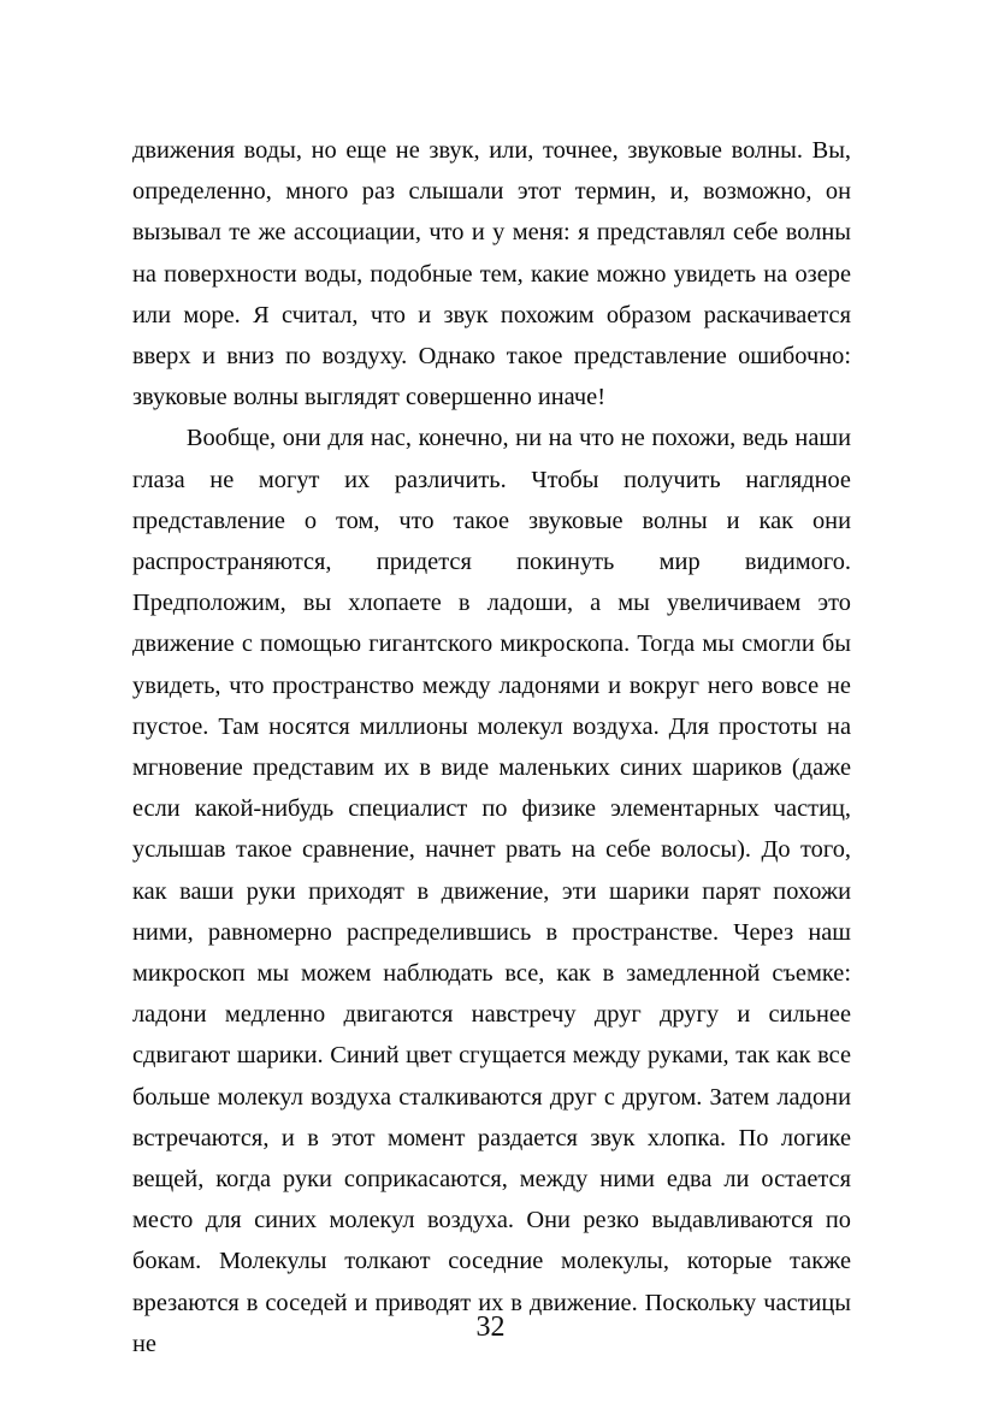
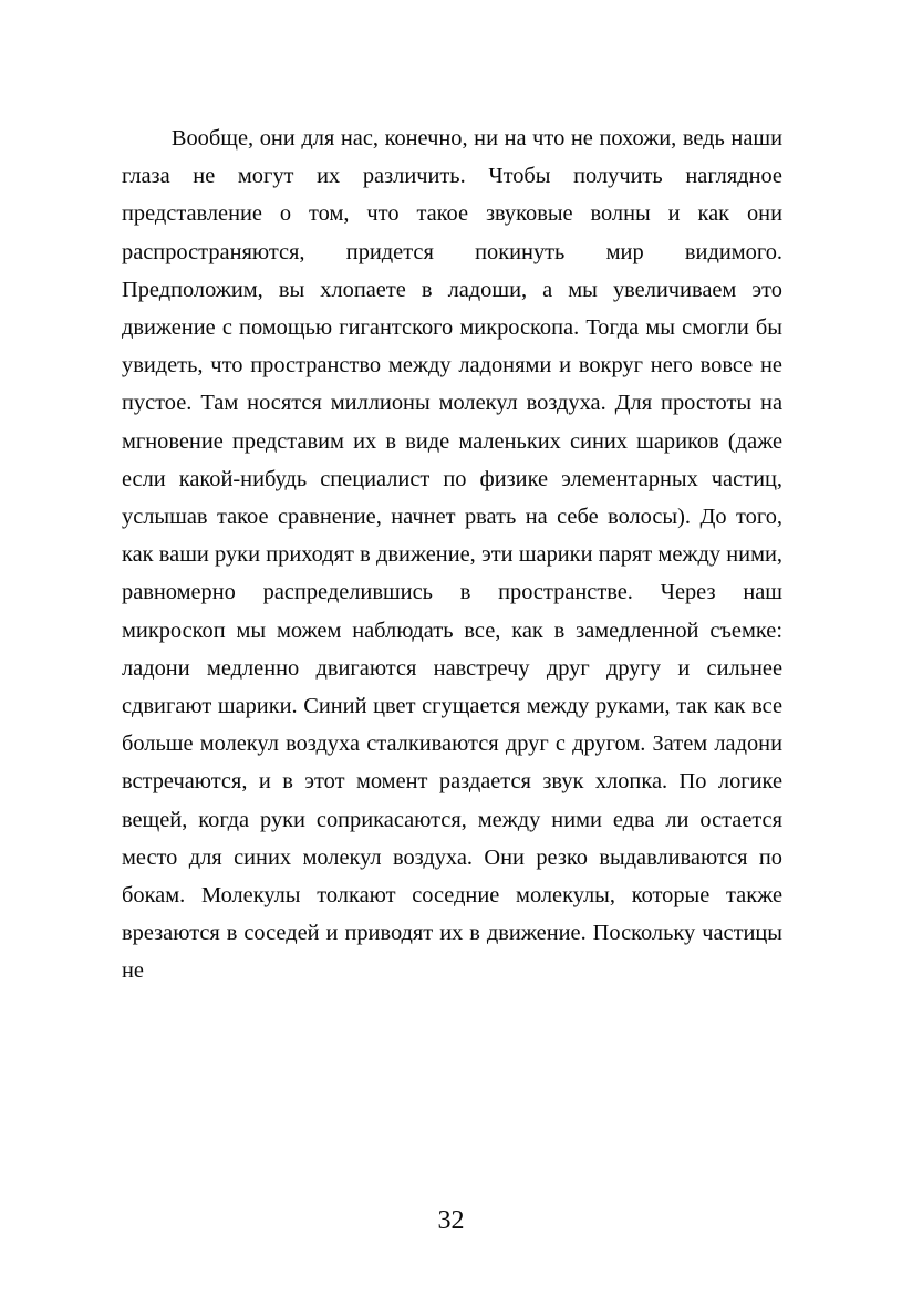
- движения воды, но еще не звук, или, точнее, звуковые волны. Вы, определенно, много раз слышали этот термин, и, возможно, он вызывал те же ассоциации, что и у меня: я представлял себе волны на поверхности воды, подобные тем, какие можно увидеть на озере или море. Я считал, что и звук похожим образом раскачивается вверх и вниз по воздуху. Однако такое представление ошибочно: звуковые волны выглядят совершенно иначе!
- Вообще, они для нас, конечно, ни на что не похожи, ведь наши глаза не могут их различить. Чтобы получить наглядное представление о том, что такое звуковые волны и как они распространяются, придется покинуть мир видимого. Предположим, вы хлопаете в ладоши, а мы увеличиваем это движение с помощью гигантского микроскопа. Тогда мы смогли бы увидеть, что пространство между ладонями и вокруг него вовсе не пустое. Там носятся миллионы молекул воздуха. Для простоты на мгновение представим их в виде маленьких синих шариков (даже если какой-нибудь специалист по физике элементарных частиц, услышав такое сравнение, начнет рвать на себе волосы). До того, как ваши руки приходят в движение, эти шарики парят похожи ними, равномерно распределившись в пространстве. Через наш микроскоп мы можем наблюдать все, как в замедленной съемке: ладони медленно двигаются навстречу друг другу и сильнее сдвигают шарики. Синий цвет сгущается между руками, так как все больше молекул воздуха сталкиваются друг с другом. Затем ладони встречаются, и в этот момент раздается звук хлопка. По логике вещей, когда руки соприкасаются, между ними едва ли остается место для синих молекул воздуха. Они резко выдавливаются по бокам. Молекулы толкают соседние молекулы, которые также врезаются в соседей и приводят их в движение. Поскольку частицы не
+ Вообще, они для нас, конечно, ни на что не похожи, ведь наши глаза не могут их различить. Чтобы получить наглядное представление о том, что такое звуковые волны и как они распространяются, придется покинуть мир видимого. Предположим, вы хлопаете в ладоши, а мы увеличиваем это движение с помощью гигантского микроскопа. Тогда мы смогли бы увидеть, что пространство между ладонями и вокруг него вовсе не пустое. Там носятся миллионы молекул воздуха. Для простоты на мгновение представим их в виде маленьких синих шариков (даже если какой-нибудь специалист по физике элементарных частиц, услышав такое сравнение, начнет рвать на себе волосы). До того, как ваши руки приходят в движение, эти шарики парят между ними, равномерно распределившись в пространстве. Через наш микроскоп мы можем наблюдать все, как в замедленной съемке: ладони медленно двигаются навстречу друг другу и сильнее сдвигают шарики. Синий цвет сгущается между руками, так как все больше молекул воздуха сталкиваются друг с другом. Затем ладони встречаются, и в этот момент раздается звук хлопка. По логике вещей, когда руки соприкасаются, между ними едва ли остается место для синих молекул воздуха. Они резко выдавливаются по бокам. Молекулы толкают соседние молекулы, которые также врезаются в соседей и приводят их в движение. Поскольку частицы не
  32
